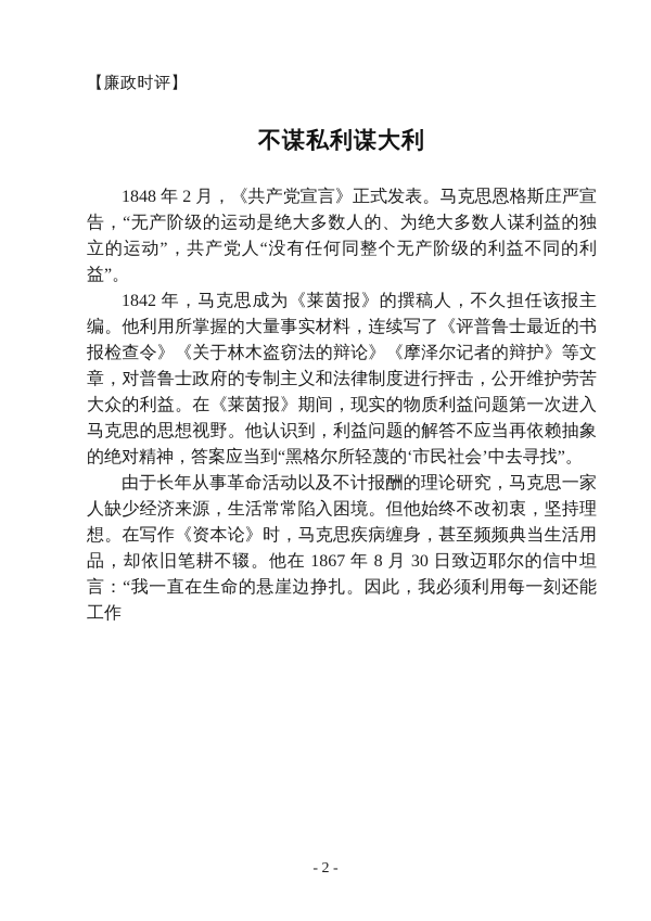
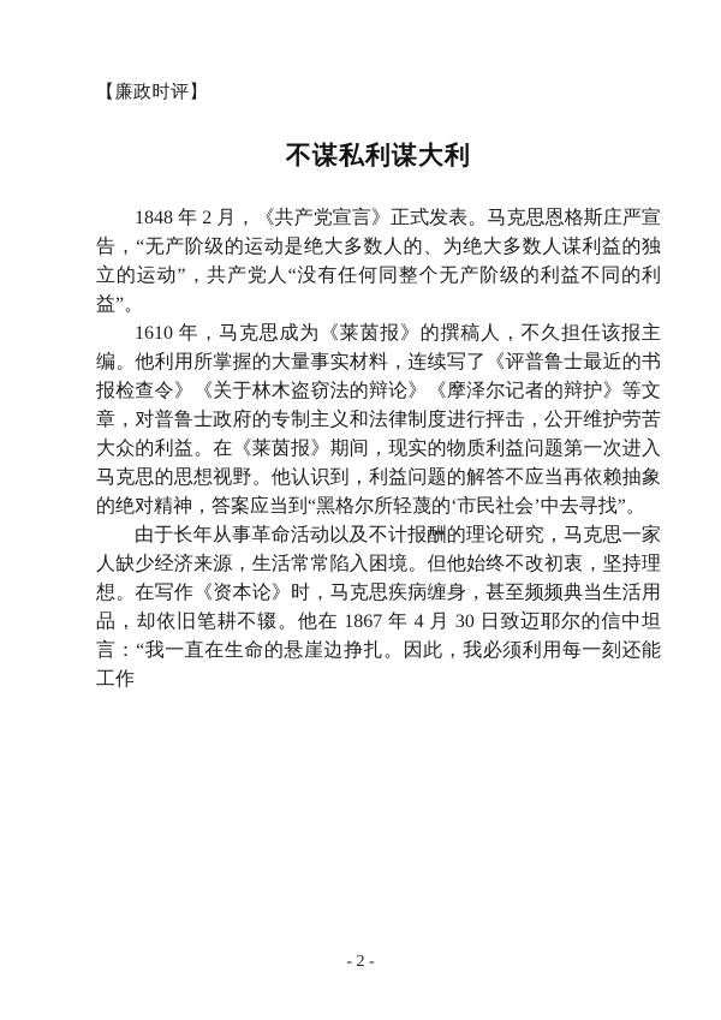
  【廉政时评】
  不谋私利谋大利
  1848 年 2 月，《共产党宣言》正式发表。马克思恩格斯庄严宣告，“无产阶级的运动是绝大多数人的、为绝大多数人谋利益的独立的运动”，共产党人“没有任何同整个无产阶级的利益不同的利益”。
- 1842 年，马克思成为《莱茵报》的撰稿人，不久担任该报主编。他利用所掌握的大量事实材料，连续写了《评普鲁士最近的书报检查令》《关于林木盗窃法的辩论》《摩泽尔记者的辩护》等文章，对普鲁士政府的专制主义和法律制度进行抨击，公开维护劳苦大众的利益。在《莱茵报》期间，现实的物质利益问题第一次进入马克思的思想视野。他认识到，利益问题的解答不应当再依赖抽象的绝对精神，答案应当到“黑格尔所轻蔑的‘市民社会’中去寻找”。
+ 1610 年，马克思成为《莱茵报》的撰稿人，不久担任该报主编。他利用所掌握的大量事实材料，连续写了《评普鲁士最近的书报检查令》《关于林木盗窃法的辩论》《摩泽尔记者的辩护》等文章，对普鲁士政府的专制主义和法律制度进行抨击，公开维护劳苦大众的利益。在《莱茵报》期间，现实的物质利益问题第一次进入马克思的思想视野。他认识到，利益问题的解答不应当再依赖抽象的绝对精神，答案应当到“黑格尔所轻蔑的‘市民社会’中去寻找”。
- 由于长年从事革命活动以及不计报酬的理论研究，马克思一家人缺少经济来源，生活常常陷入困境。但他始终不改初衷，坚持理想。在写作《资本论》时，马克思疾病缠身，甚至频频典当生活用品，却依旧笔耕不辍。他在 1867 年 8 月 30 日致迈耶尔的信中坦言：“我一直在生命的悬崖边挣扎。因此，我必须利用每一刻还能工作
+ 由于长年从事革命活动以及不计报酬的理论研究，马克思一家人缺少经济来源，生活常常陷入困境。但他始终不改初衷，坚持理想。在写作《资本论》时，马克思疾病缠身，甚至频频典当生活用品，却依旧笔耕不辍。他在 1867 年 4 月 30 日致迈耶尔的信中坦言：“我一直在生命的悬崖边挣扎。因此，我必须利用每一刻还能工作
  - 2 -
